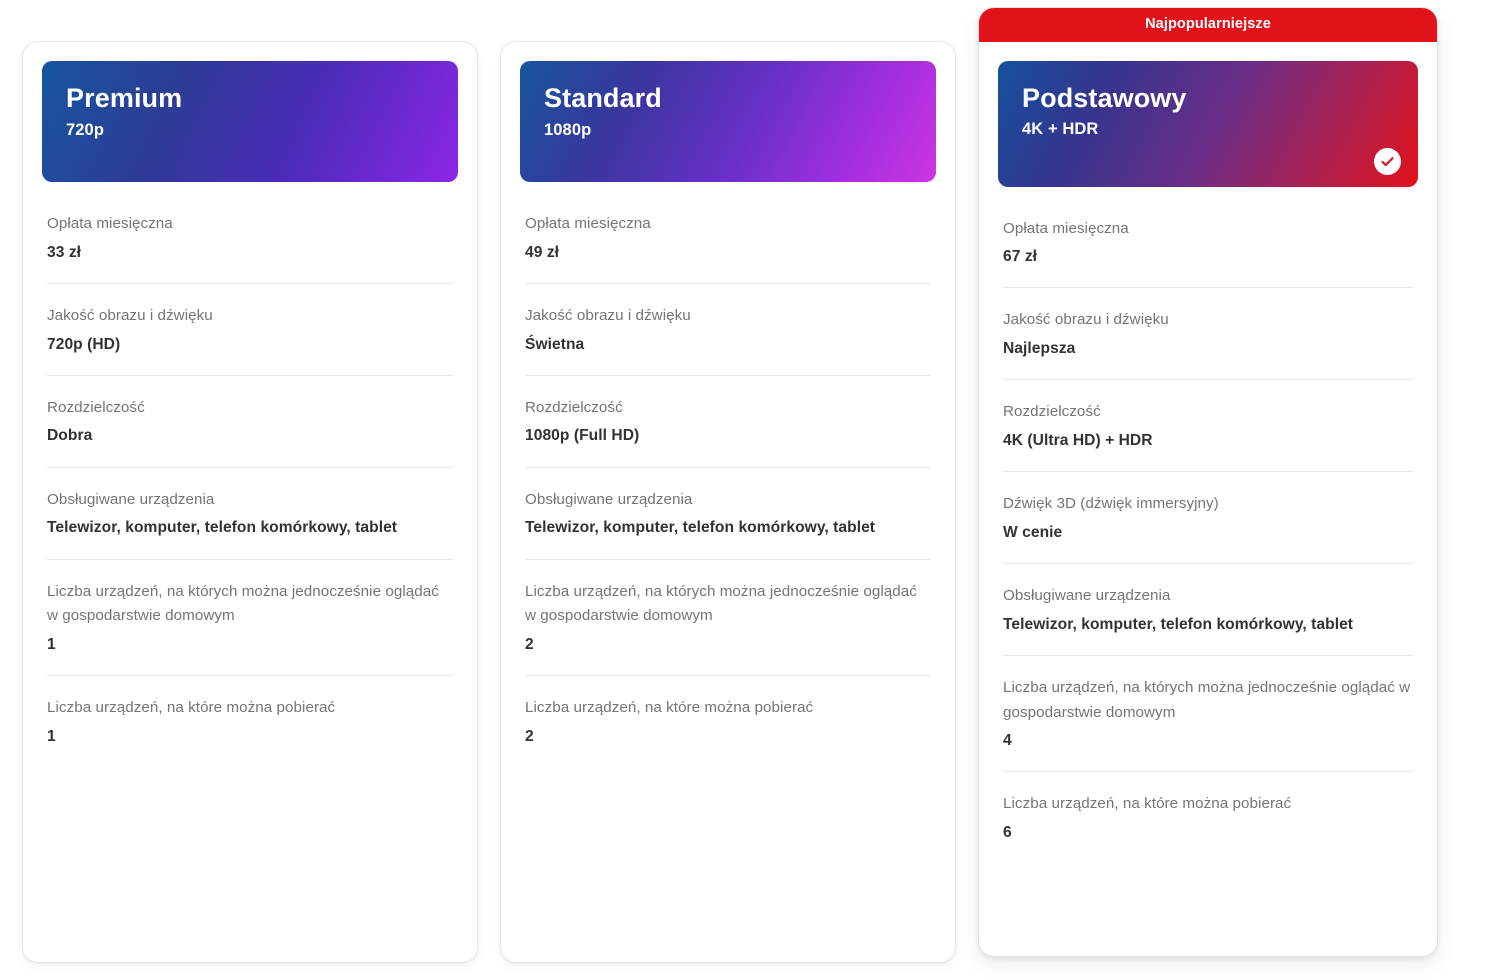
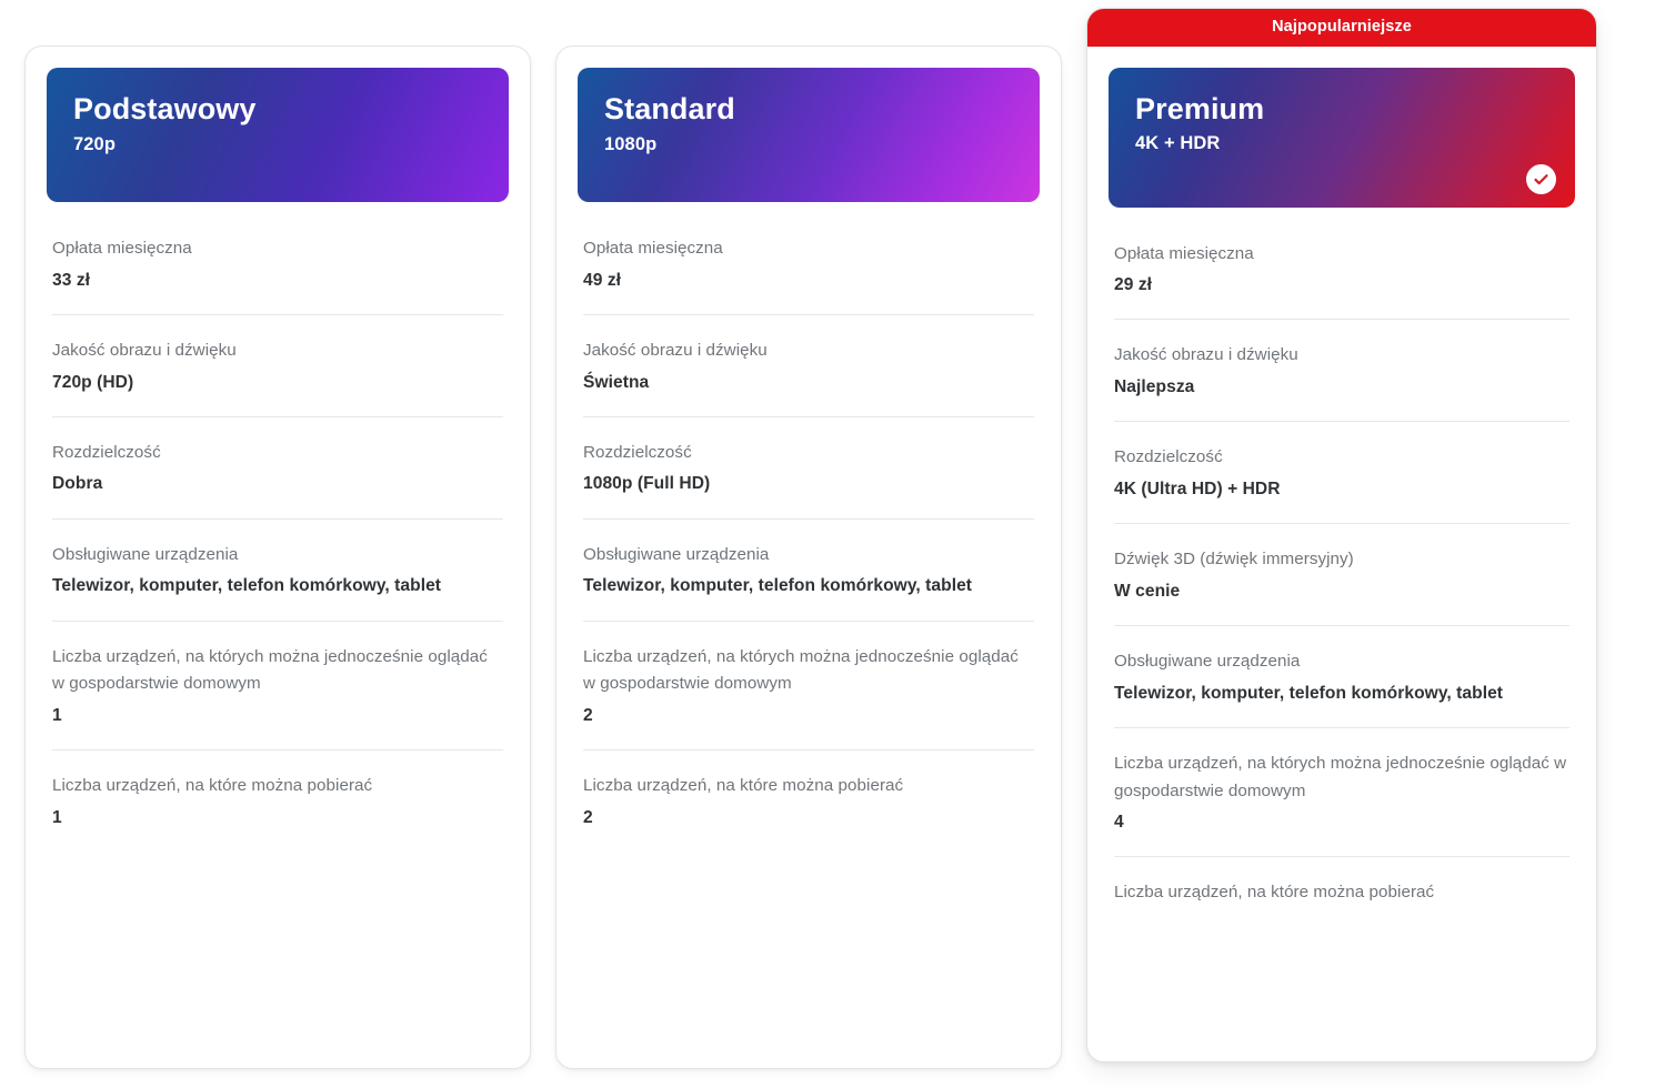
- Premium
+ Podstawowy
  720p
  Opłata miesięczna
  33 zł
  Jakość obrazu i dźwięku
  720p (HD)
  Rozdzielczość
  Dobra
  Obsługiwane urządzenia
  Telewizor, komputer, telefon komórkowy, tablet
  Liczba urządzeń, na których można jednocześnie oglądać w gospodarstwie domowym
  1
  Liczba urządzeń, na które można pobierać
  1
  Standard
  1080p
  Opłata miesięczna
  49 zł
  Jakość obrazu i dźwięku
  Świetna
  Rozdzielczość
  1080p (Full HD)
  Obsługiwane urządzenia
  Telewizor, komputer, telefon komórkowy, tablet
  Liczba urządzeń, na których można jednocześnie oglądać w gospodarstwie domowym
  2
  Liczba urządzeń, na które można pobierać
  2
  Najpopularniejsze
- Podstawowy
+ Premium
  4K + HDR
  Opłata miesięczna
- 67 zł
+ 29 zł
  Jakość obrazu i dźwięku
  Najlepsza
  Rozdzielczość
  4K (Ultra HD) + HDR
  Dźwięk 3D (dźwięk immersyjny)
  W cenie
  Obsługiwane urządzenia
  Telewizor, komputer, telefon komórkowy, tablet
  Liczba urządzeń, na których można jednocześnie oglądać w gospodarstwie domowym
  4
  Liczba urządzeń, na które można pobierać
- 6
